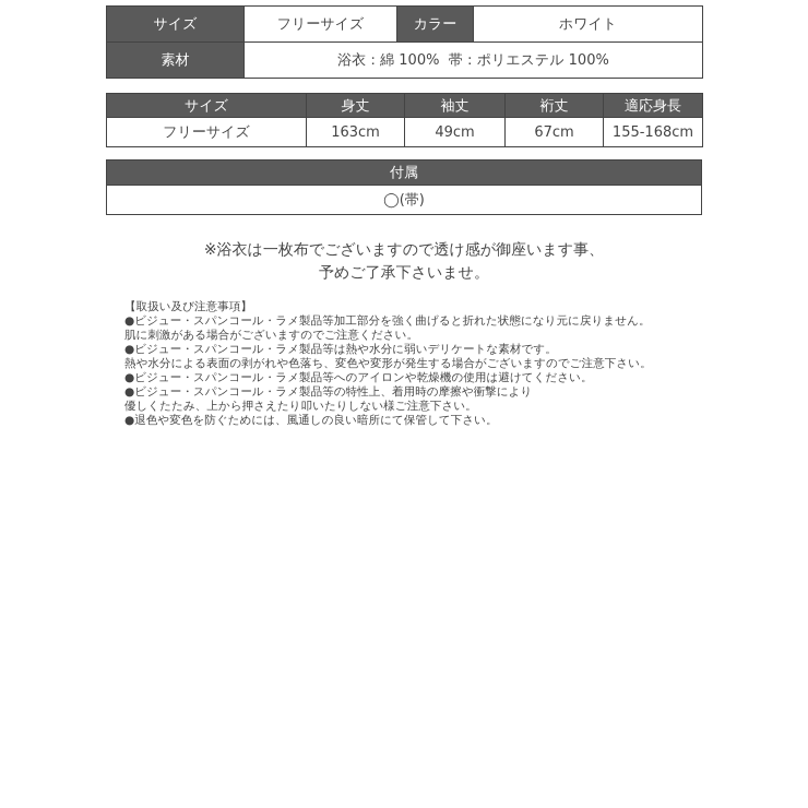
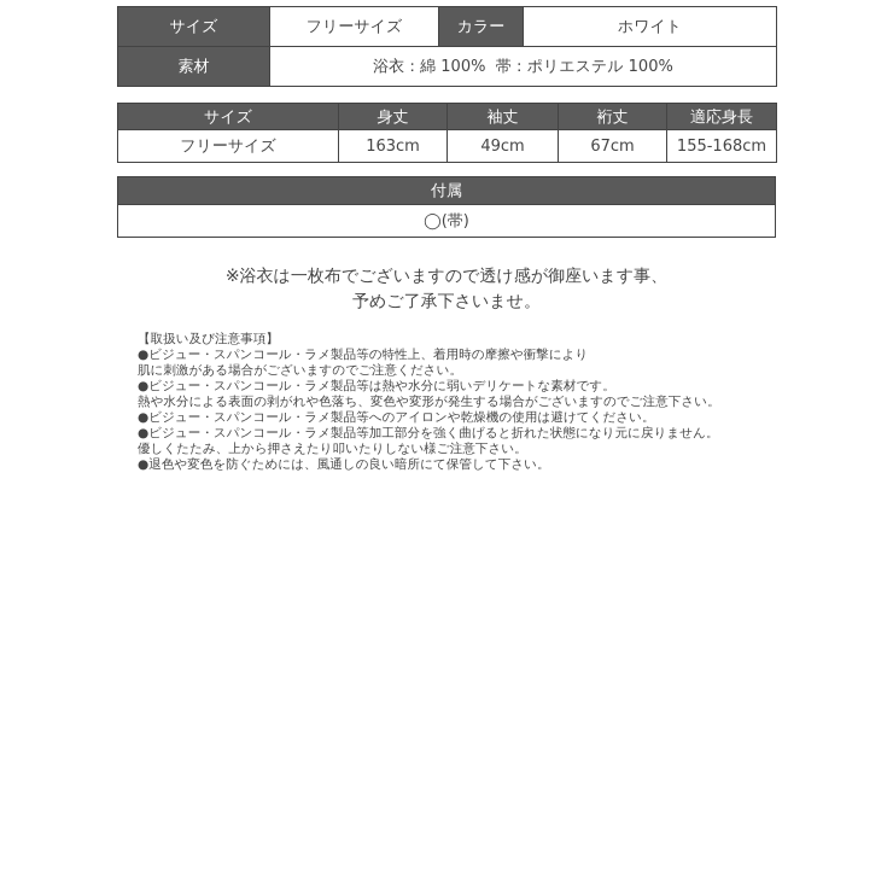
  サイズ	フリーサイズ	カラー	ホワイト
  素材	浴衣：綿 100% 帯：ポリエステル 100%
  サイズ	身丈	袖丈	裄丈	適応身長
  フリーサイズ	163cm	49cm	67cm	155-168cm
  付属
  ◯(帯)
  ※浴衣は一枚布でございますので透け感が御座います事、
  予めご了承下さいませ。
  【取扱い及び注意事項】
- ●ビジュー・スパンコール・ラメ製品等加工部分を強く曲げると折れた状態になり元に戻りません。
+ ●ビジュー・スパンコール・ラメ製品等の特性上、着用時の摩擦や衝撃により
  肌に刺激がある場合がございますのでご注意ください。
  ●ビジュー・スパンコール・ラメ製品等は熱や水分に弱いデリケートな素材です。
  熱や水分による表面の剥がれや色落ち、変色や変形が発生する場合がございますのでご注意下さい。
  ●ビジュー・スパンコール・ラメ製品等へのアイロンや乾燥機の使用は避けてください。
- ●ビジュー・スパンコール・ラメ製品等の特性上、着用時の摩擦や衝撃により
+ ●ビジュー・スパンコール・ラメ製品等加工部分を強く曲げると折れた状態になり元に戻りません。
  優しくたたみ、上から押さえたり叩いたりしない様ご注意下さい。
  ●退色や変色を防ぐためには、風通しの良い暗所にて保管して下さい。
